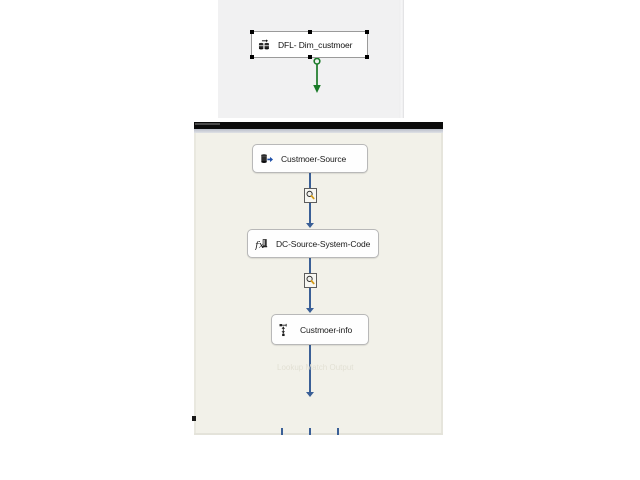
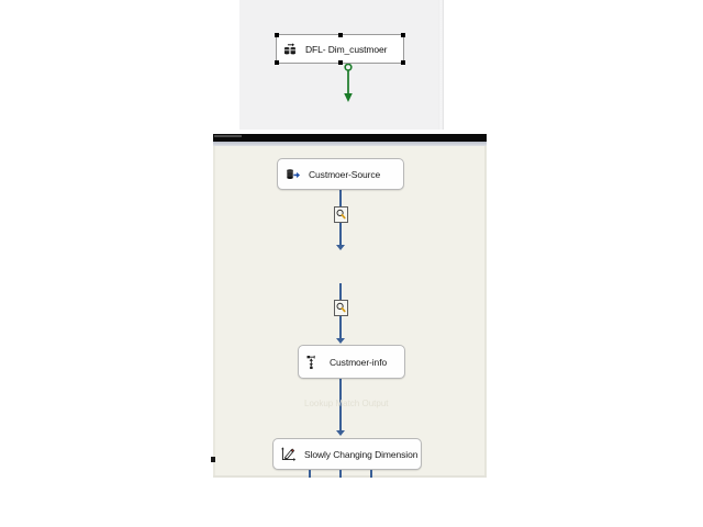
  DFL- Dim_custmoer
  Lookup Match Output
  Custmoer-Source
- fx
- DC-Source-System-Code
  Custmoer-info
+ Slowly Changing Dimension
